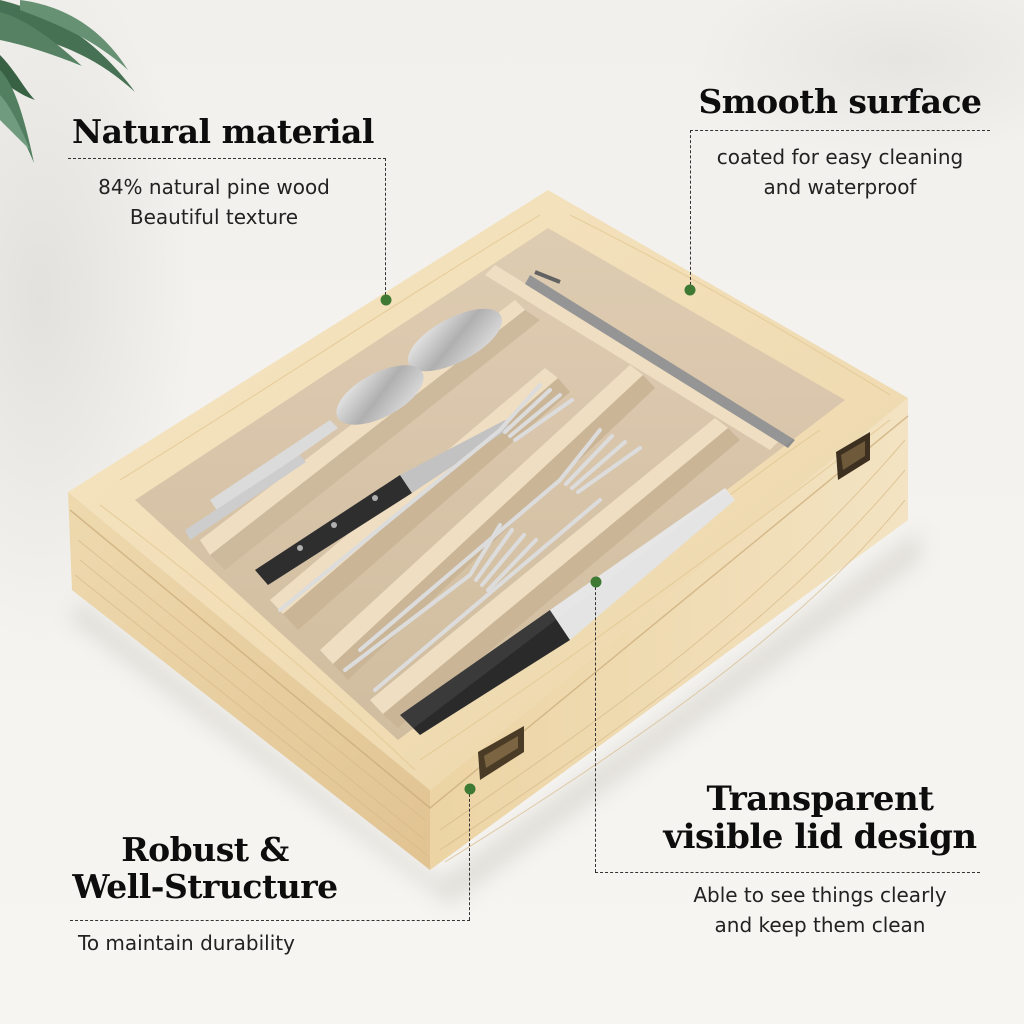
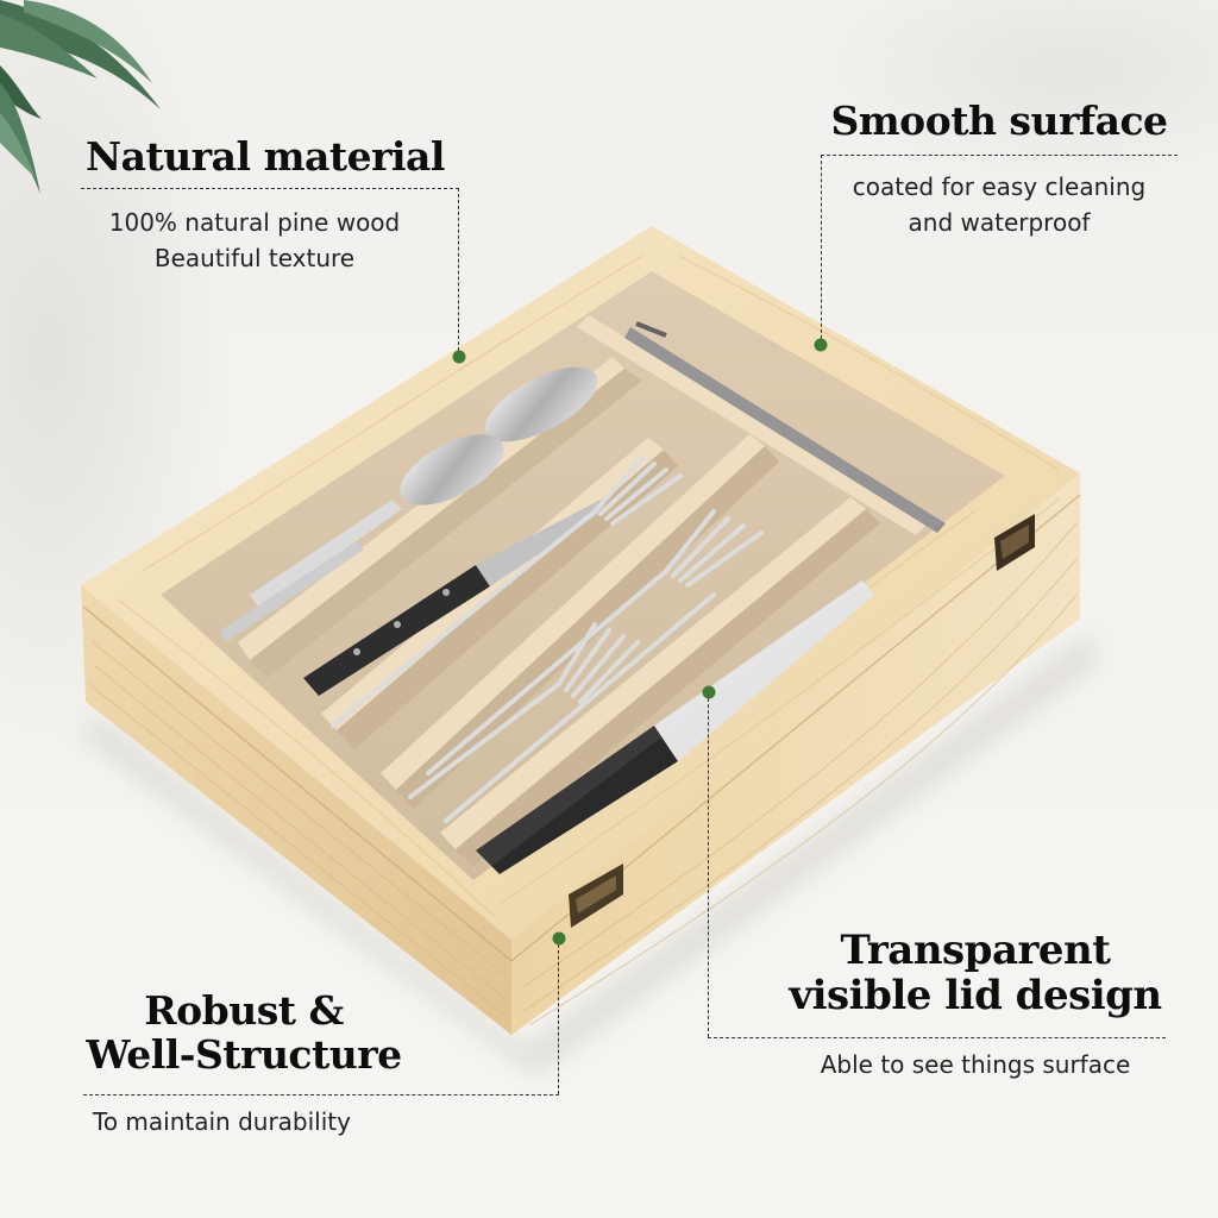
  Natural material
- 84% natural pine wood
+ 100% natural pine wood
  Beautiful texture
  Smooth surface
  coated for easy cleaning
  and waterproof
  Robust &
  Well-Structure
  To maintain durability
  Transparent
  visible lid design
- Able to see things clearly
+ Able to see things surface
- and keep them clean
